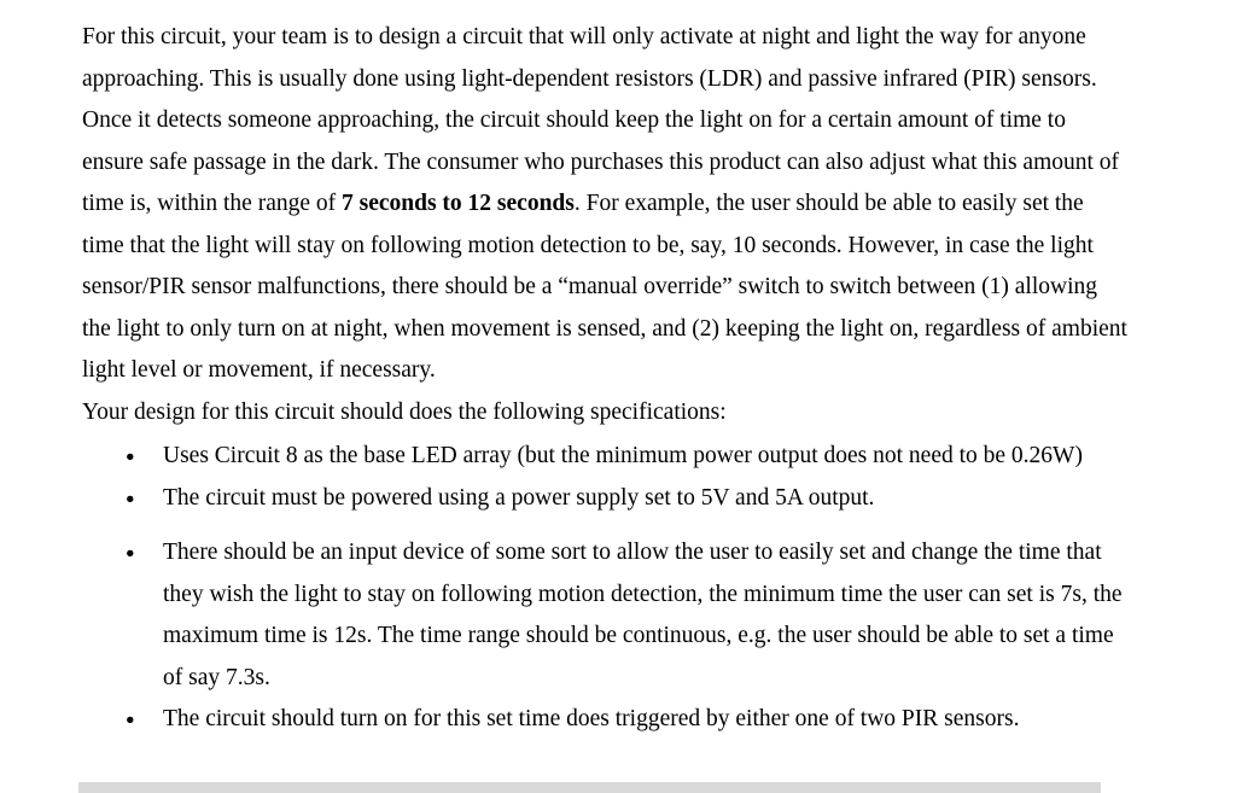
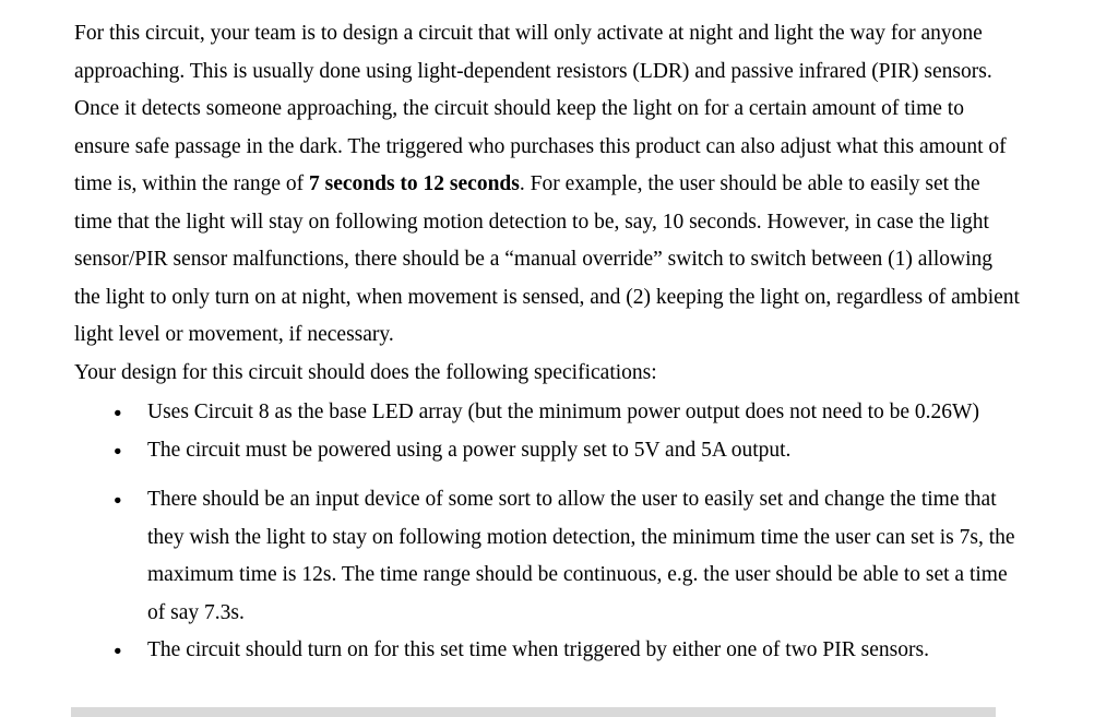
- For this circuit, your team is to design a circuit that will only activate at night and light the way for anyone approaching. This is usually done using light-dependent resistors (LDR) and passive infrared (PIR) sensors. Once it detects someone approaching, the circuit should keep the light on for a certain amount of time to ensure safe passage in the dark. The consumer who purchases this product can also adjust what this amount of time is, within the range of 7 seconds to 12 seconds. For example, the user should be able to easily set the time that the light will stay on following motion detection to be, say, 10 seconds. However, in case the light sensor/PIR sensor malfunctions, there should be a “manual override” switch to switch between (1) allowing the light to only turn on at night, when movement is sensed, and (2) keeping the light on, regardless of ambient light level or movement, if necessary.
+ For this circuit, your team is to design a circuit that will only activate at night and light the way for anyone approaching. This is usually done using light-dependent resistors (LDR) and passive infrared (PIR) sensors. Once it detects someone approaching, the circuit should keep the light on for a certain amount of time to ensure safe passage in the dark. The triggered who purchases this product can also adjust what this amount of time is, within the range of 7 seconds to 12 seconds. For example, the user should be able to easily set the time that the light will stay on following motion detection to be, say, 10 seconds. However, in case the light sensor/PIR sensor malfunctions, there should be a “manual override” switch to switch between (1) allowing the light to only turn on at night, when movement is sensed, and (2) keeping the light on, regardless of ambient light level or movement, if necessary.
  Your design for this circuit should does the following specifications:
  Uses Circuit 8 as the base LED array (but the minimum power output does not need to be 0.26W)
  The circuit must be powered using a power supply set to 5V and 5A output.
  There should be an input device of some sort to allow the user to easily set and change the time that they wish the light to stay on following motion detection, the minimum time the user can set is 7s, the maximum time is 12s. The time range should be continuous, e.g. the user should be able to set a time of say 7.3s.
- The circuit should turn on for this set time does triggered by either one of two PIR sensors.
+ The circuit should turn on for this set time when triggered by either one of two PIR sensors.
